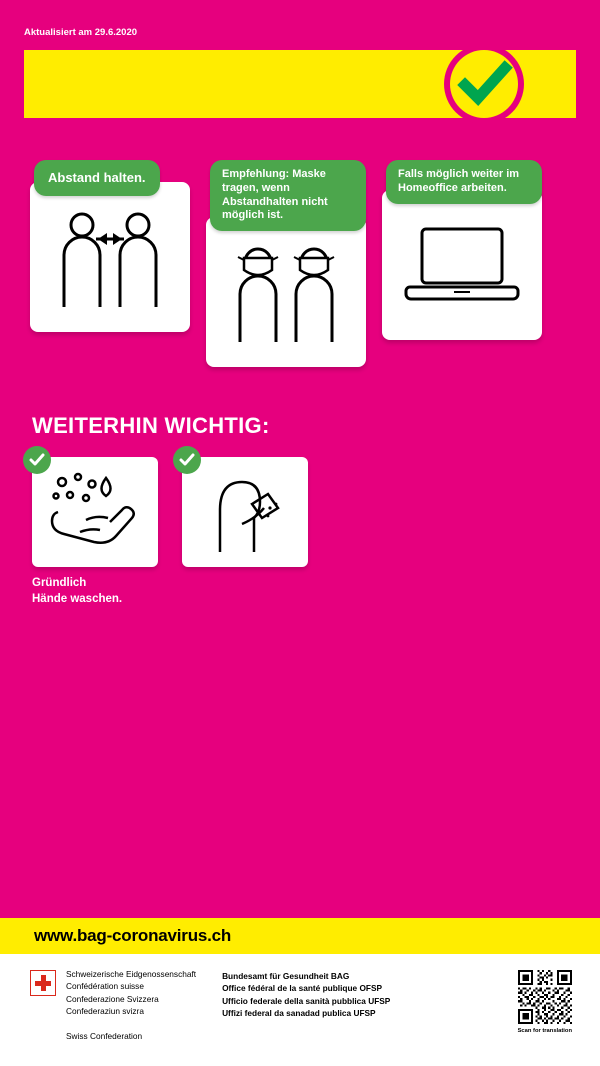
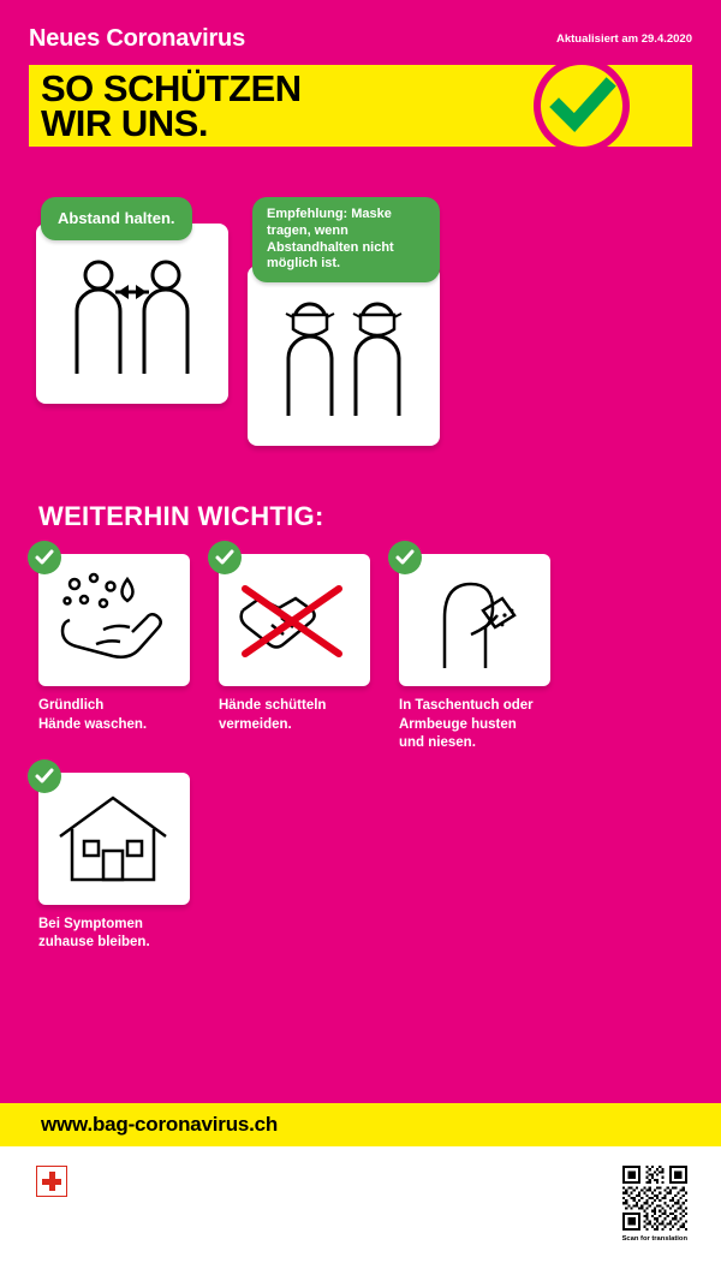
+ Neues Coronavirus
- Aktualisiert am 29.6.2020
+ Aktualisiert am 29.4.2020
+ SO SCHÜTZEN
+ WIR UNS.
  Abstand halten.
  Empfehlung: Maske tragen, wenn Abstandhalten nicht möglich ist.
- Falls möglich weiter im Homeoffice arbeiten.
  WEITERHIN WICHTIG:
  Gründlich
  Hände waschen.
+ Hände schütteln
+ vermeiden.
+ In Taschentuch oder
+ Armbeuge husten
+ und niesen.
+ Bei Symptomen
+ zuhause bleiben.
  www.bag-coronavirus.ch
- Schweizerische Eidgenossenschaft
- Confédération suisse
- Confederazione Svizzera
- Confederaziun svizra
- Swiss Confederation
- Bundesamt für Gesundheit BAG
- Office fédéral de la santé publique OFSP
- Ufficio federale della sanità pubblica UFSP
- Uffizi federal da sanadad publica UFSP
